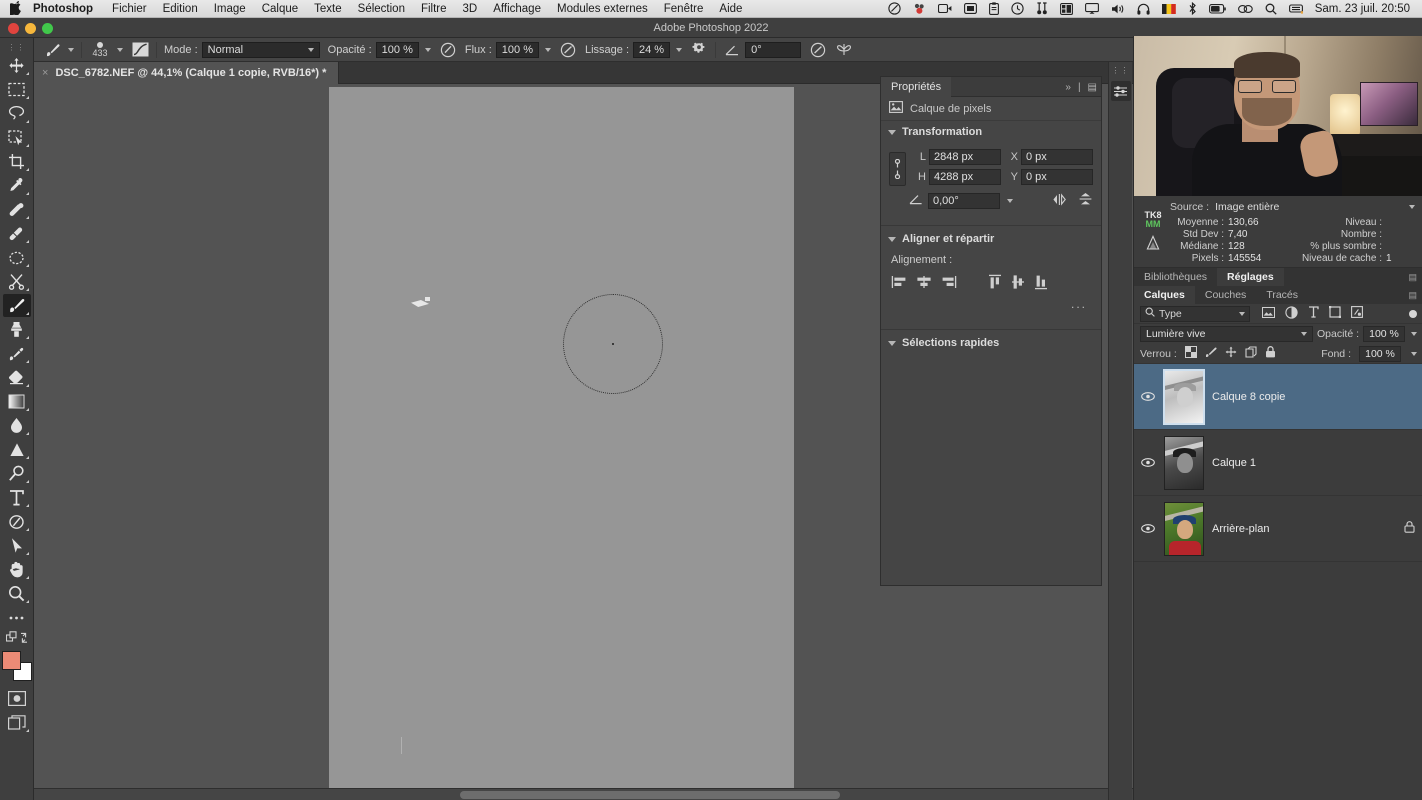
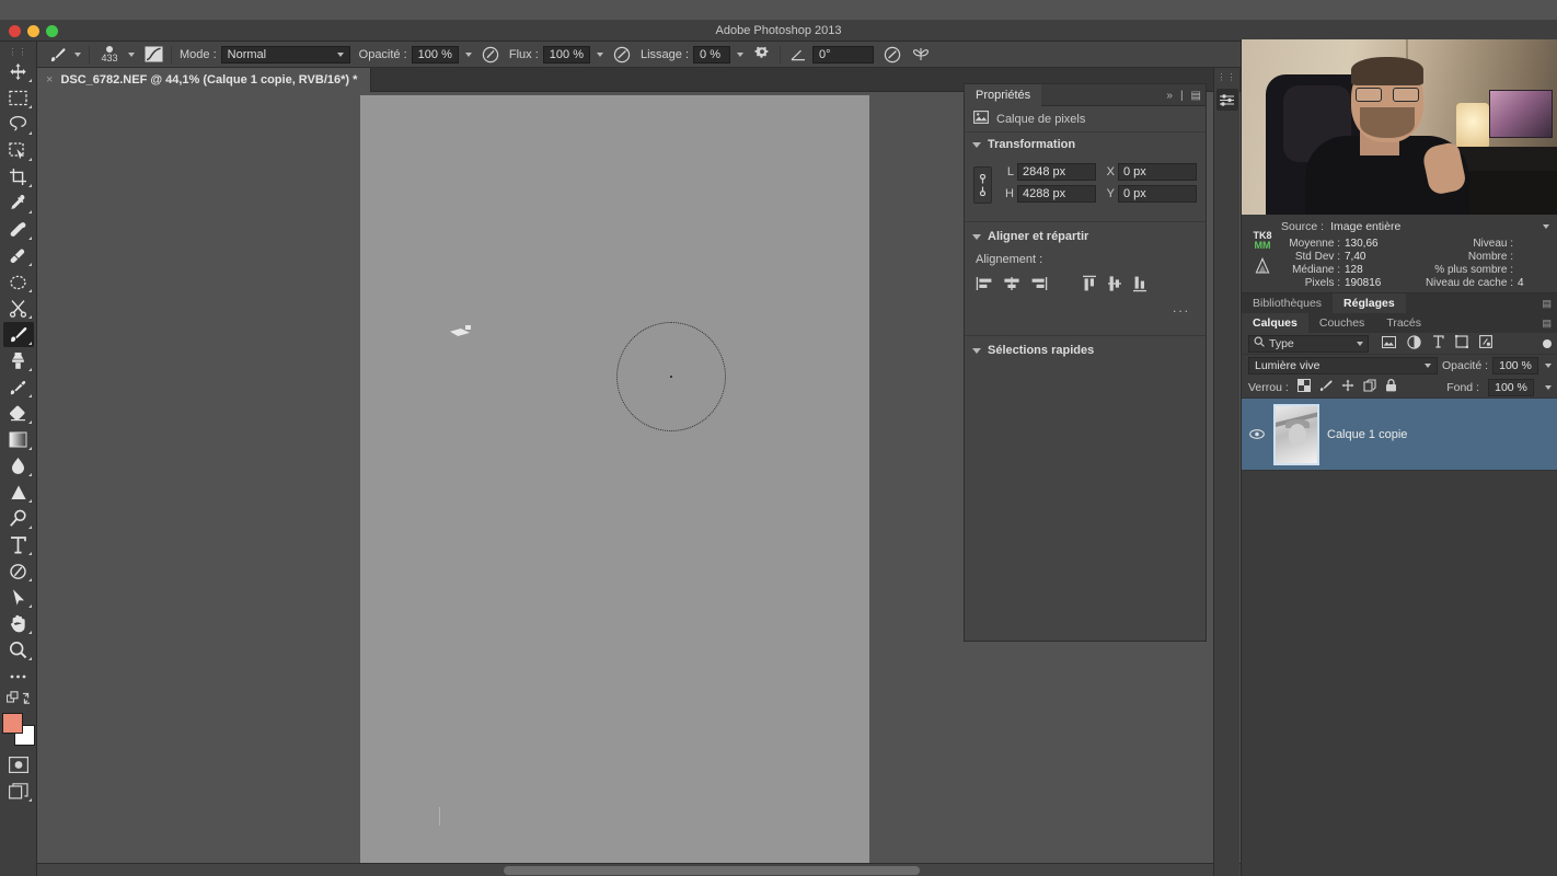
- Photoshop
- Fichier
- Edition
- Image
- Calque
- Texte
- Sélection
- Filtre
- 3D
- Affichage
- Modules externes
- Fenêtre
- Aide
- Sam. 23 juil. 20:50
- Adobe Photoshop 2022
+ Adobe Photoshop 2013
  433
  Mode :
  Normal
  Opacité :
  100 %
  Flux :
  100 %
  Lissage :
- 24 %
+ 0 %
  0°
  ×
  DSC_6782.NEF @ 44,1% (Calque 1 copie, RVB/16*) *
  ⋮⋮
  Propriétés
  »
  |
  ▤
  Calque de pixels
  Transformation
  L
  2848 px
  X
  0 px
  H
  4288 px
  Y
  0 px
- 0,00°
  Aligner et répartir
  Alignement :
  ...
  Sélections rapides
  ⋮⋮
  TK8
  MM
  Source :
  Image entière
  Moyenne :
  130,66
  Niveau :
  Std Dev :
  7,40
  Nombre :
  Médiane :
  128
  % plus sombre :
  Pixels :
- 145554
+ 190816
  Niveau de cache :
- 1
+ 4
  Bibliothèques
  Réglages
  ▤
  Calques
  Couches
  Tracés
  ▤
  Type
  Lumière vive
  Opacité :
  100 %
  Verrou :
  Fond :
  100 %
- Calque 8 copie
+ Calque 1 copie
- Calque 1
- Arrière-plan
